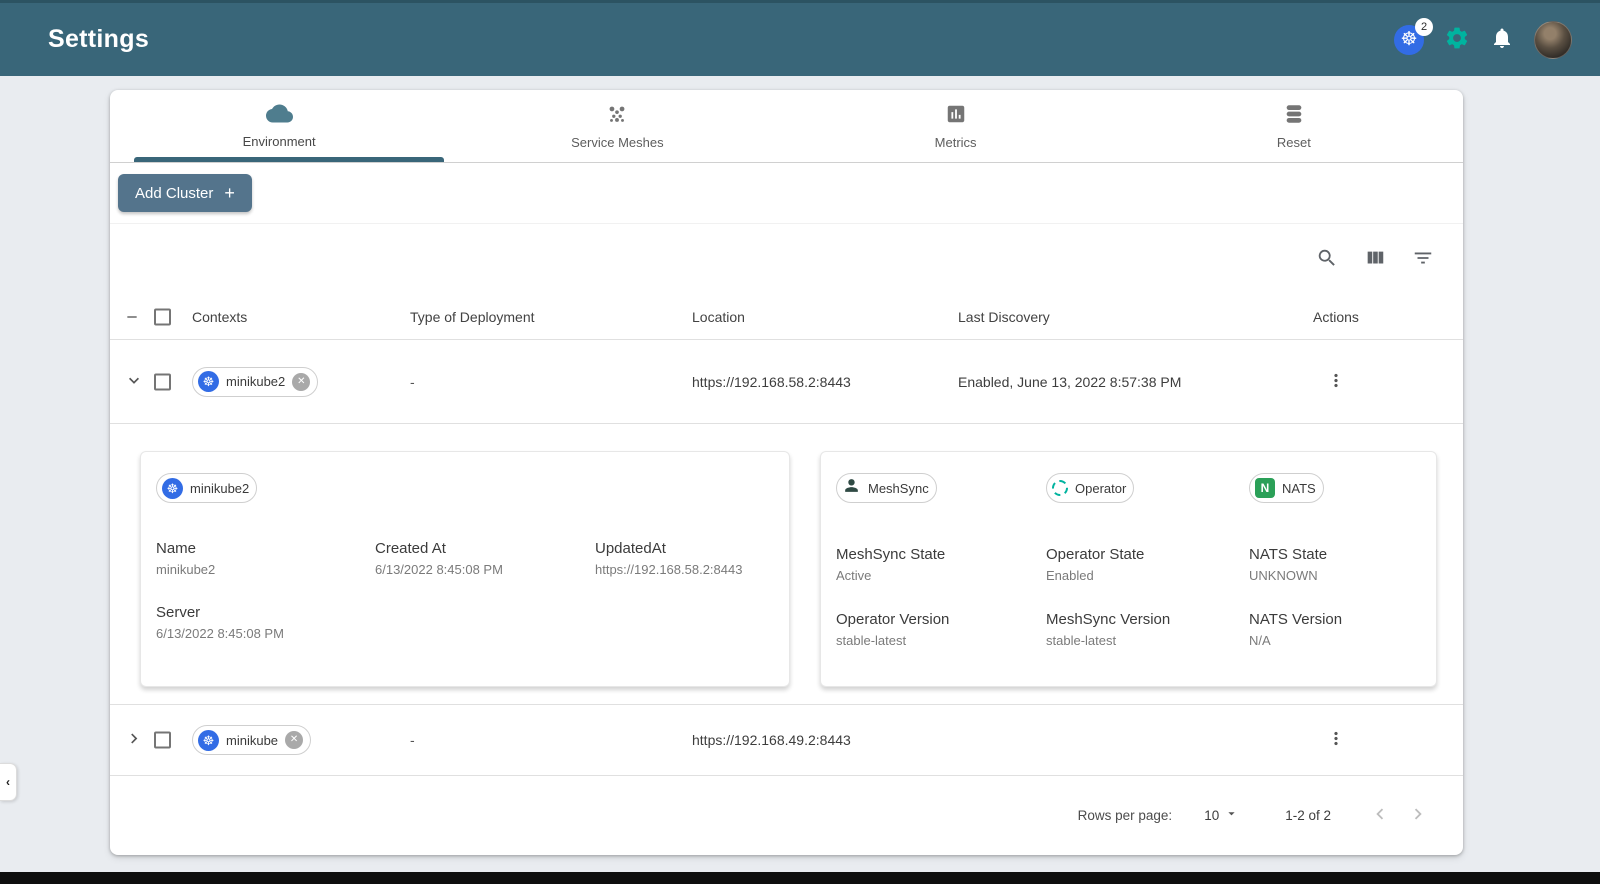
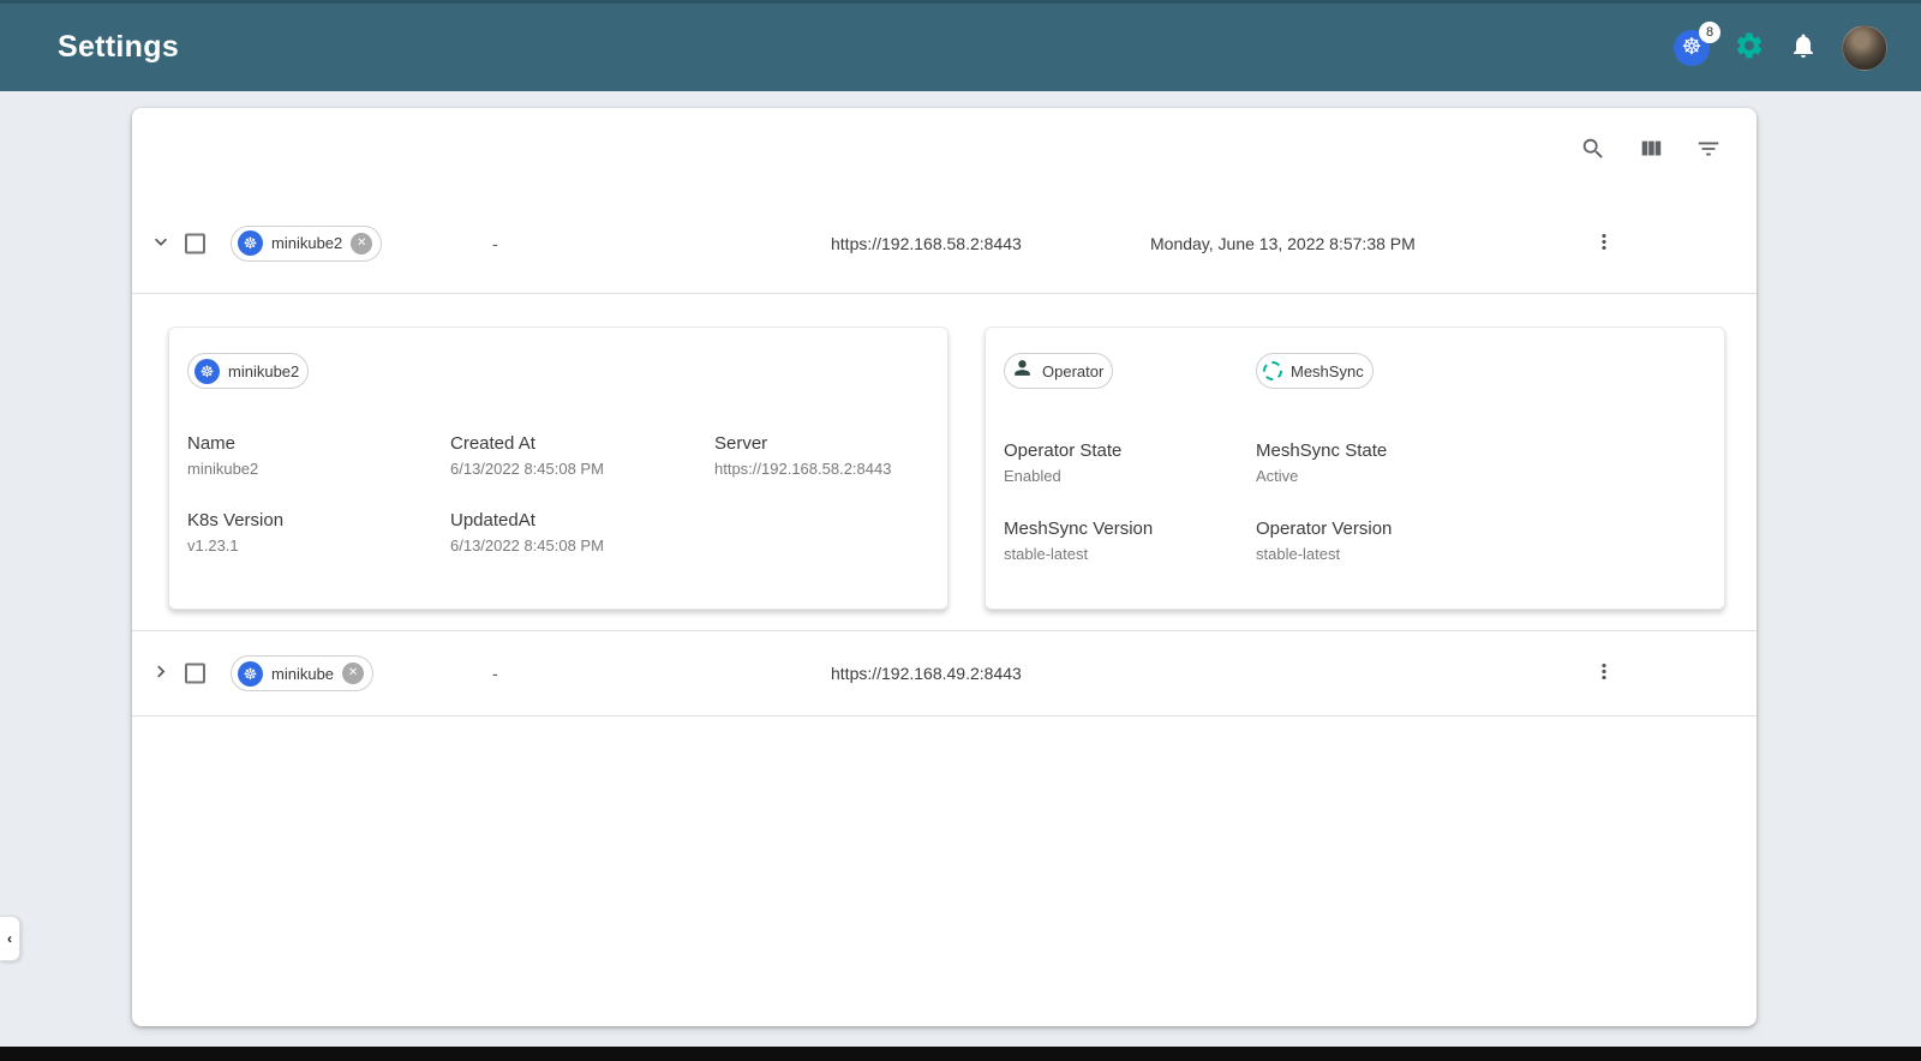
  Settings
  ☸
- 2
+ 8
- Environment
- Service Meshes
- Metrics
- Reset
- Add Cluster
- +
- Contexts
- Type of Deployment
- Location
- Last Discovery
- Actions
  ☸
  minikube2
  ✕
  -
  https://192.168.58.2:8443
- Enabled, June 13, 2022 8:57:38 PM
+ Monday, June 13, 2022 8:57:38 PM
  ☸
  minikube2
  Name
  minikube2
  Created At
  6/13/2022 8:45:08 PM
- UpdatedAt
+ Server
  https://192.168.58.2:8443
+ K8s Version
+ v1.23.1
- Server
+ UpdatedAt
  6/13/2022 8:45:08 PM
- MeshSync
+ Operator
- MeshSync State
+ Operator State
- Active
+ Enabled
- Operator Version
+ MeshSync Version
  stable-latest
- Operator
+ MeshSync
- Operator State
+ MeshSync State
- Enabled
+ Active
- MeshSync Version
+ Operator Version
  stable-latest
- N
- NATS
- NATS State
- UNKNOWN
- NATS Version
- N/A
  ☸
  minikube
  ✕
  -
  https://192.168.49.2:8443
- Rows per page:
- 10
- 1-2 of 2
  ‹
